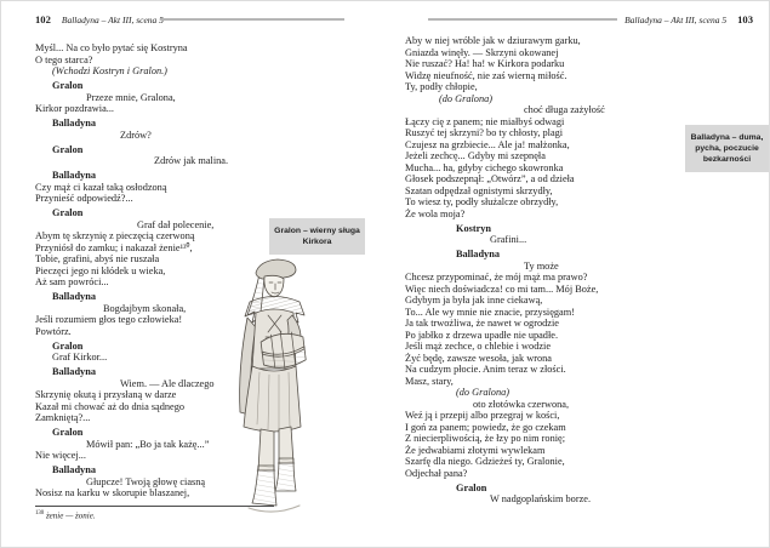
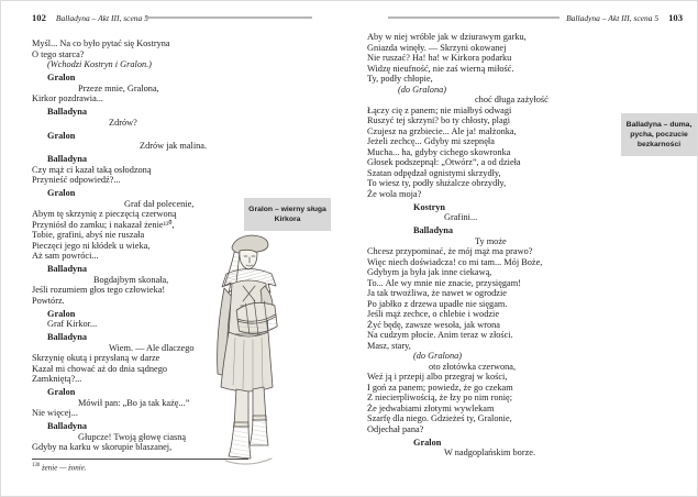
  102 Balladyna – Akt III, scena
  Balladyna – Akt III, scena 5 103
  Myśl... Na co było pytać się Kostryna
  O tego starca?
  (Wchodzi Kostryn i Gralon.)
  Gralon
  Przeze mnie, Gralona,
  Kirkor pozdrawia...
  Balladyna
  Zdrów?
  Gralon
  Zdrów jak malina.
  Balladyna
  Czy mąż ci kazał taką osłodzoną
  Przynieść odpowiedź?...
  Gralon
  Graf dał polecenie,
  Abym tę skrzynię z pieczęcią czerwoną
  Przyniósł do zamku; i nakazał żenie¹³⁰,
  Tobie, grafini, abyś nie ruszała
  Pieczęci jego ni kłódek u wieka,
  Aż sam powróci...
  Balladyna
  Bogdajbym skonała,
  Jeśli rozumiem głos tego człowieka!
  Powtórz.
  Gralon
  Graf Kirkor...
  Balladyna
  Wiem. — Ale dlaczego
  Skrzynię okutą i przysłaną w darze
  Kazał mi chować aż do dnia sądnego
  Zamkniętą?...
  Gralon
  Mówił pan: „Bo ja tak każę...”
  Nie więcej...
  Balladyna
  Głupcze! Twoją głowę ciasną
- Nosisz na karku w skorupie blaszanej,
+ Gdyby na karku w skorupie blaszanej,
  Aby w niej wróble jak w dziurawym garku,
  Gniazda winęły. — Skrzyni okowanej
  Nie ruszać? Ha! ha! w Kirkora podarku
  Widzę nieufność, nie zaś wierną miłość.
  Ty, podły chłopie,
  (do Gralona)
  choć długa zażyłość
  Łączy cię z panem; nie miałbyś odwagi
  Ruszyć tej skrzyni? bo ty chłosty, plagi
  Czujesz na grzbiecie... Ale ja! małżonka,
  Jeżeli zechcę... Gdyby mi szepnęła
  Mucha... ha, gdyby cichego skowronka
  Głosek podszepnął: „Otwórz”, a od dzieła
  Szatan odpędzał ognistymi skrzydły,
  To wiesz ty, podły służalcze obrzydły,
  Że wola moja?
  Kostryn
  Grafini...
  Balladyna
  Ty może
  Chcesz przypominać, że mój mąż ma prawo?
  Więc niech doświadcza! co mi tam... Mój Boże,
  Gdybym ja była jak inne ciekawą,
  To... Ale wy mnie nie znacie, przysięgam!
  Ja tak trwożliwa, że nawet w ogrodzie
- Po jabłko z drzewa upadłe nie upadłe.
+ Po jabłko z drzewa upadłe nie sięgam.
  Jeśli mąż zechce, o chlebie i wodzie
  Żyć będę, zawsze wesoła, jak wrona
  Na cudzym płocie. Anim teraz w złości.
  Masz, stary,
  (do Gralona)
  oto złotówka czerwona,
  Weź ją i przepij albo przegraj w kości,
  I goń za panem; powiedz, że go czekam
  Z niecierpliwością, że łzy po nim ronię;
  Że jedwabiami złotymi wywlekam
  Szarfę dla niego. Gdzieżeś ty, Gralonie,
  Odjechał pana?
  Gralon
  W nadgoplańskim borze.
  żenie — żonie.
